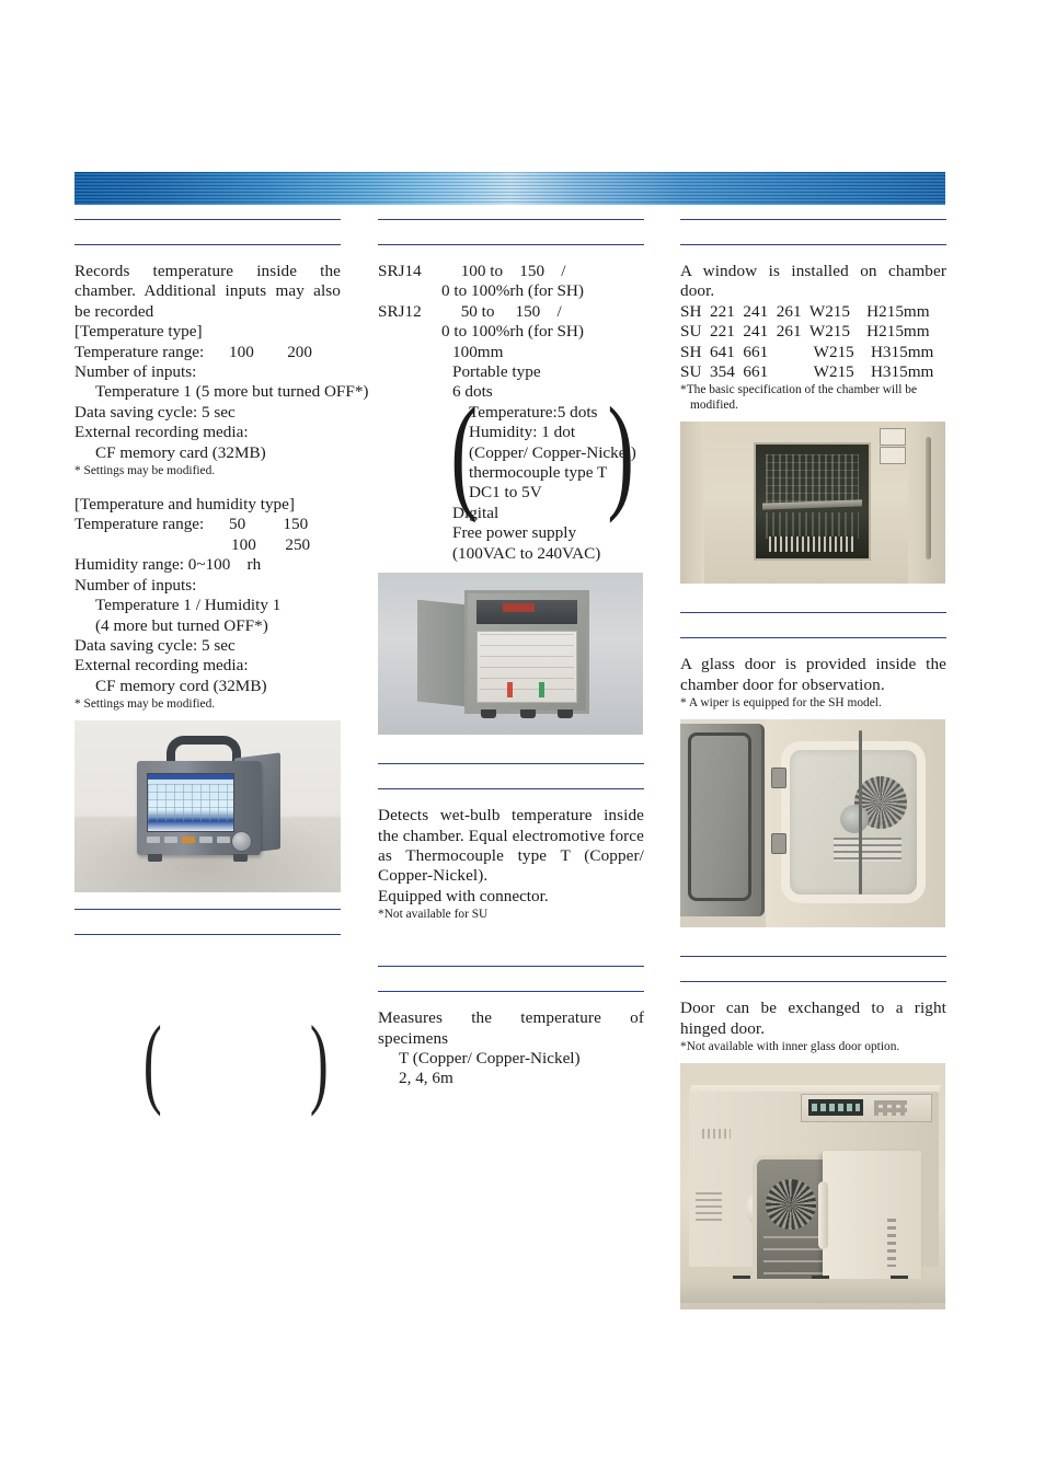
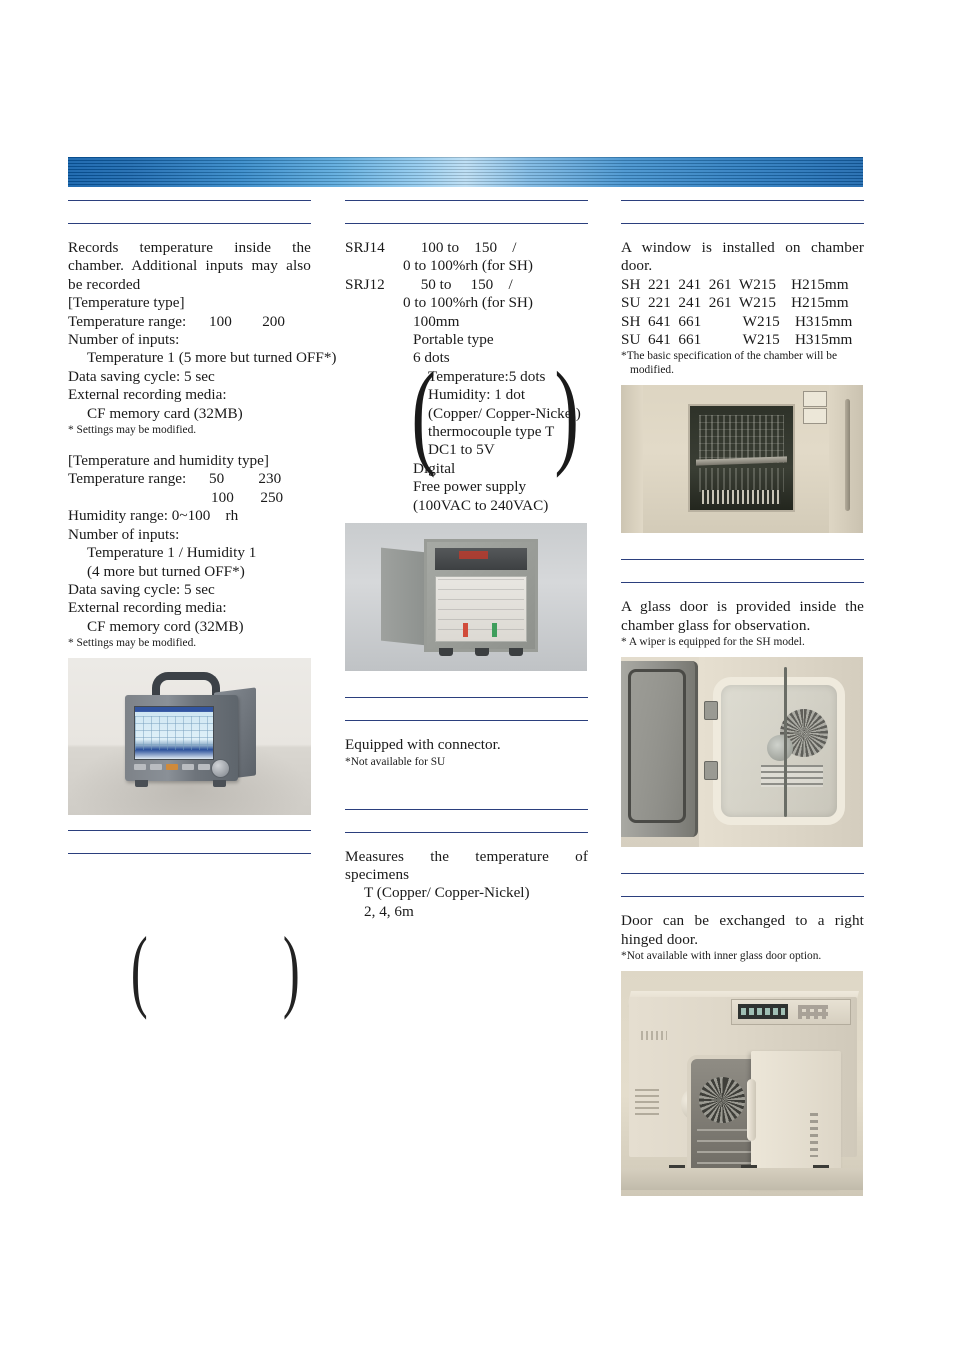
  Records temperature inside the chamber. Additional inputs may also be recorded
  [Temperature type]
  Temperature range: 100 200
  Number of inputs:
  Temperature 1 (5 more but turned OFF*)
  Data saving cycle: 5 sec
  External recording media:
  CF memory card (32MB)
  * Settings may be modified.
  [Temperature and humidity type]
- Temperature range: 50 150
+ Temperature range: 50 230
  100 250
  Humidity range: 0~100 rh
  Number of inputs:
  Temperature 1 / Humidity 1
  (4 more but turned OFF*)
  Data saving cycle: 5 sec
  External recording media:
  CF memory cord (32MB)
  * Settings may be modified.
  (
  )
  SRJ14 100 to 150 /
  0 to 100%rh (for SH)
  SRJ12 50 to 150 /
  0 to 100%rh (for SH)
  100mm
  Portable type
  6 dots
  (
  )
  Temperature:5 dots
  Humidity: 1 dot
  (Copper/ Copper-Nick
  thermocouple type T
  DC1 to 5V
  Digital
  Free power supply
  (100VAC to 240VAC)
- Detects wet-bulb temperature inside the chamber. Equal electromotive force as Thermocouple type T (Copper/ Copper-Nickel).
  Equipped with connector.
  *Not available for SU
  Measures the temperature of specimens
  T (Copper/ Copper-Nickel)
  2, 4, 6m
  A window is installed on chamber door.
  SH 221 241 261 W215 H215mm
  SU 221 241 261 W215 H215mm
  SH 641 661 W215 H315mm
- SU 354 661 W215 H315mm
+ SU 641 661 W215 H315mm
  *The basic specification of the chamber will be
  modified.
- A glass door is provided inside the chamber door for observation.
+ A glass door is provided inside the chamber glass for observation.
  * A wiper is equipped for the SH model.
  Door can be exchanged to a right hinged door.
  *Not available with inner glass door option.
